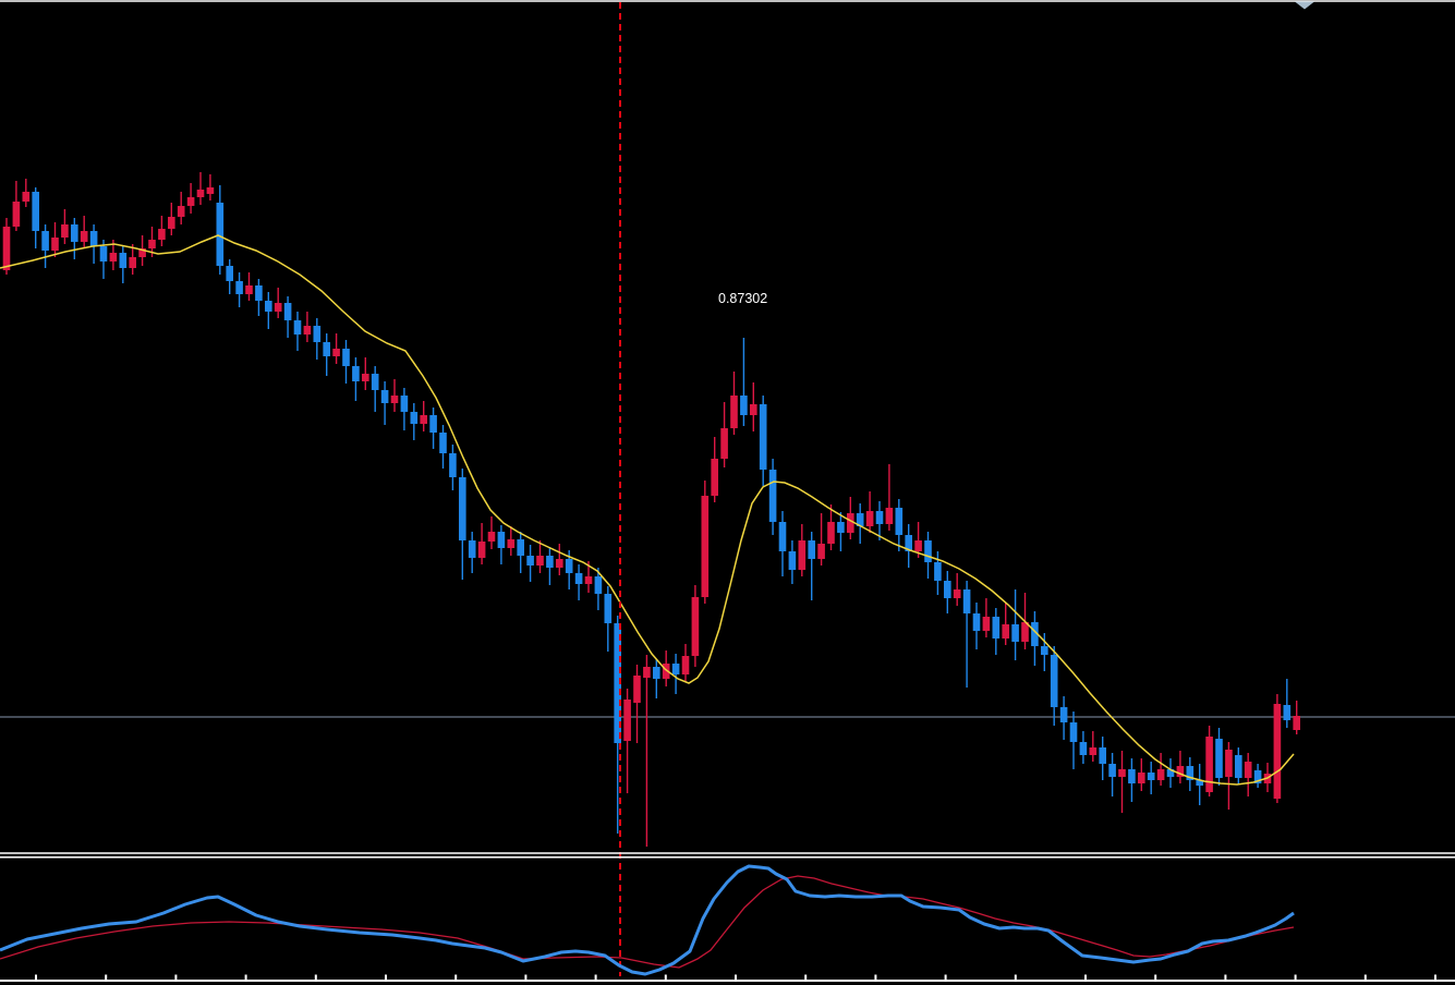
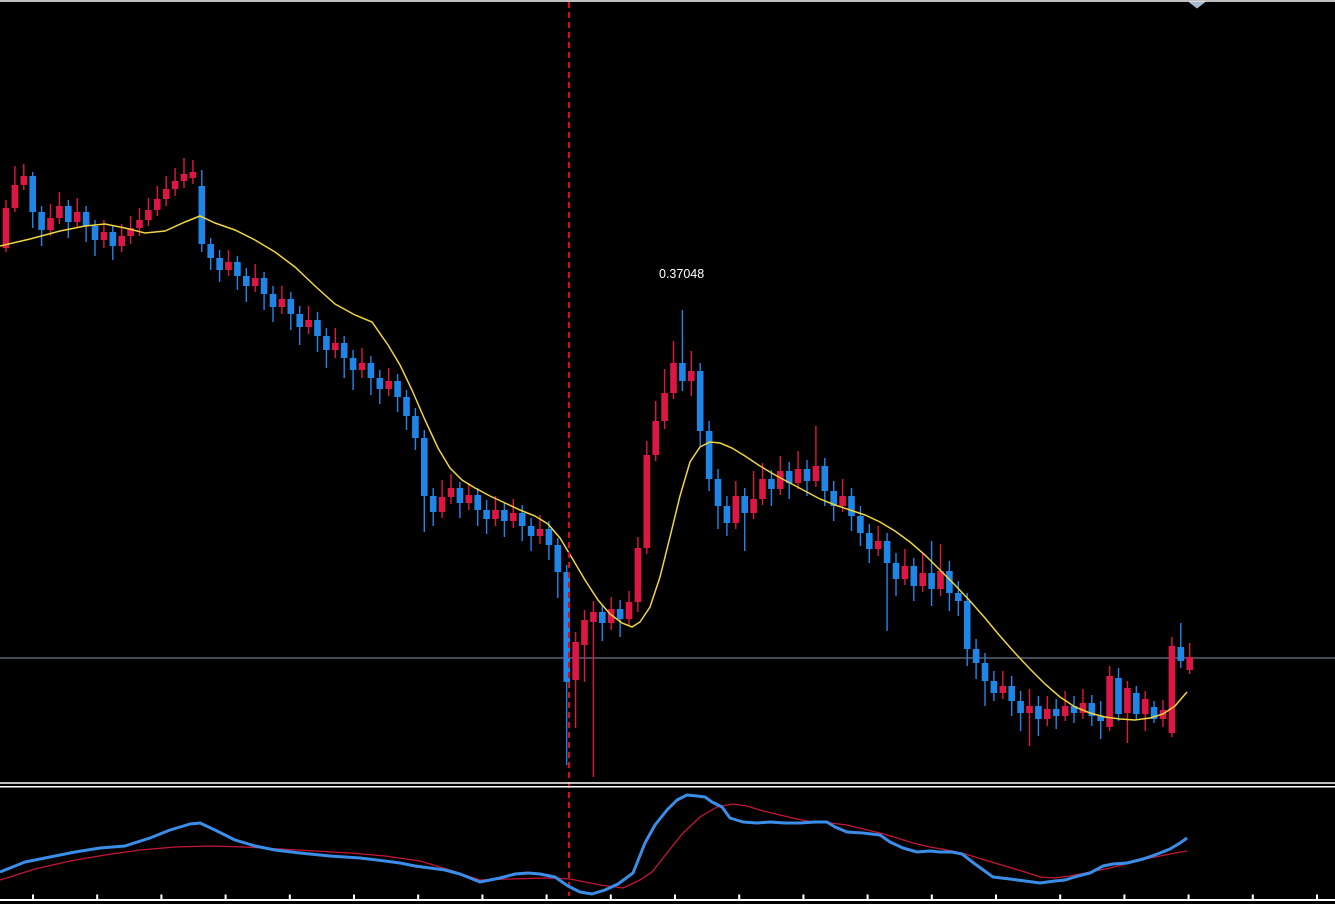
- 0.87302
+ 0.37048
